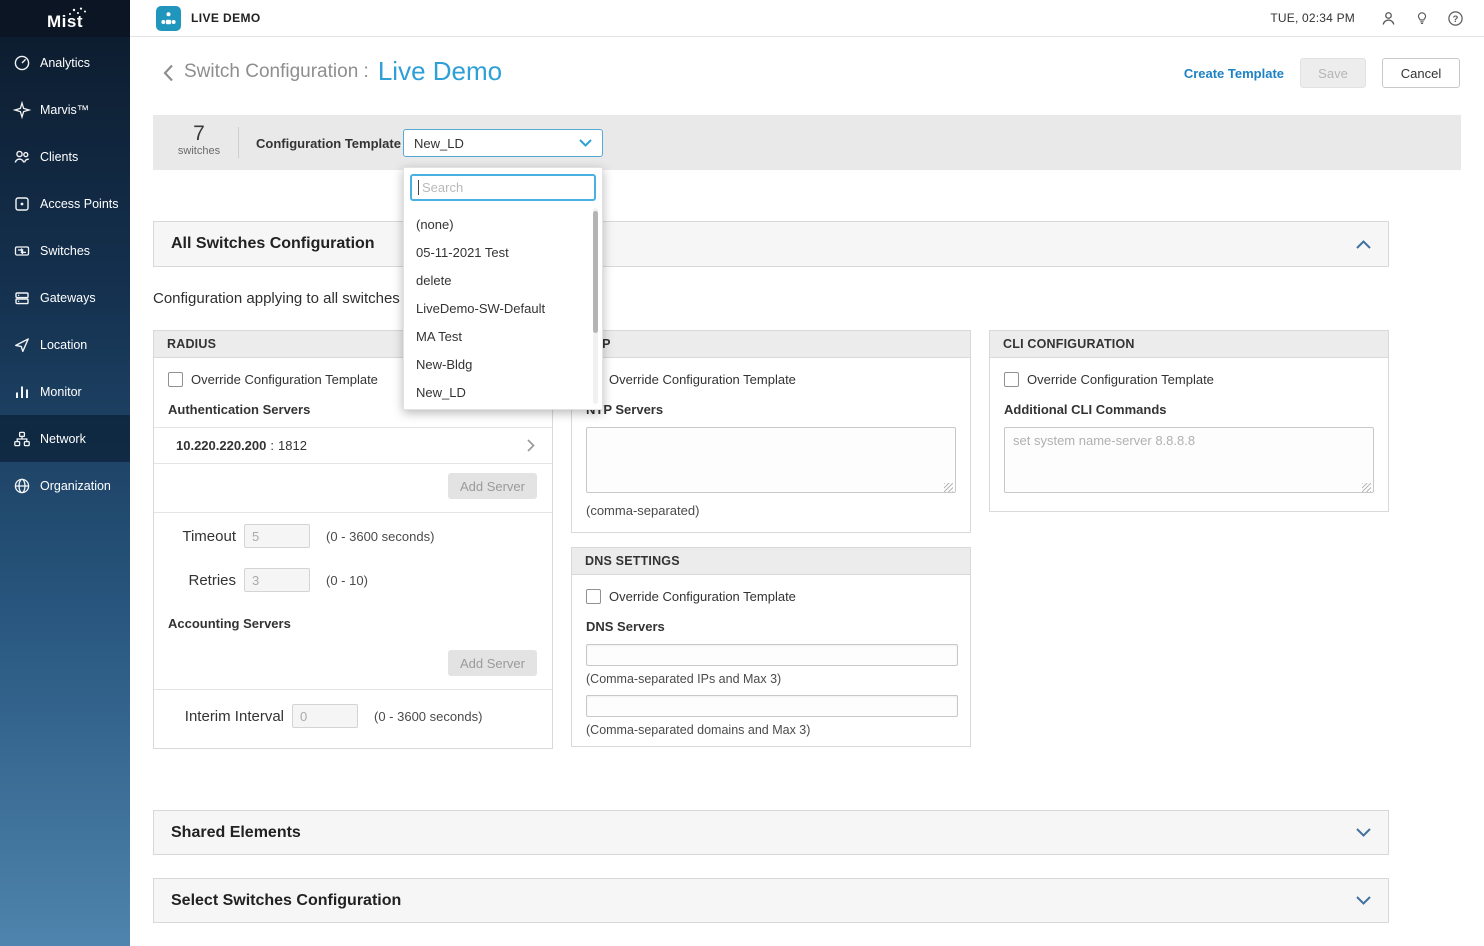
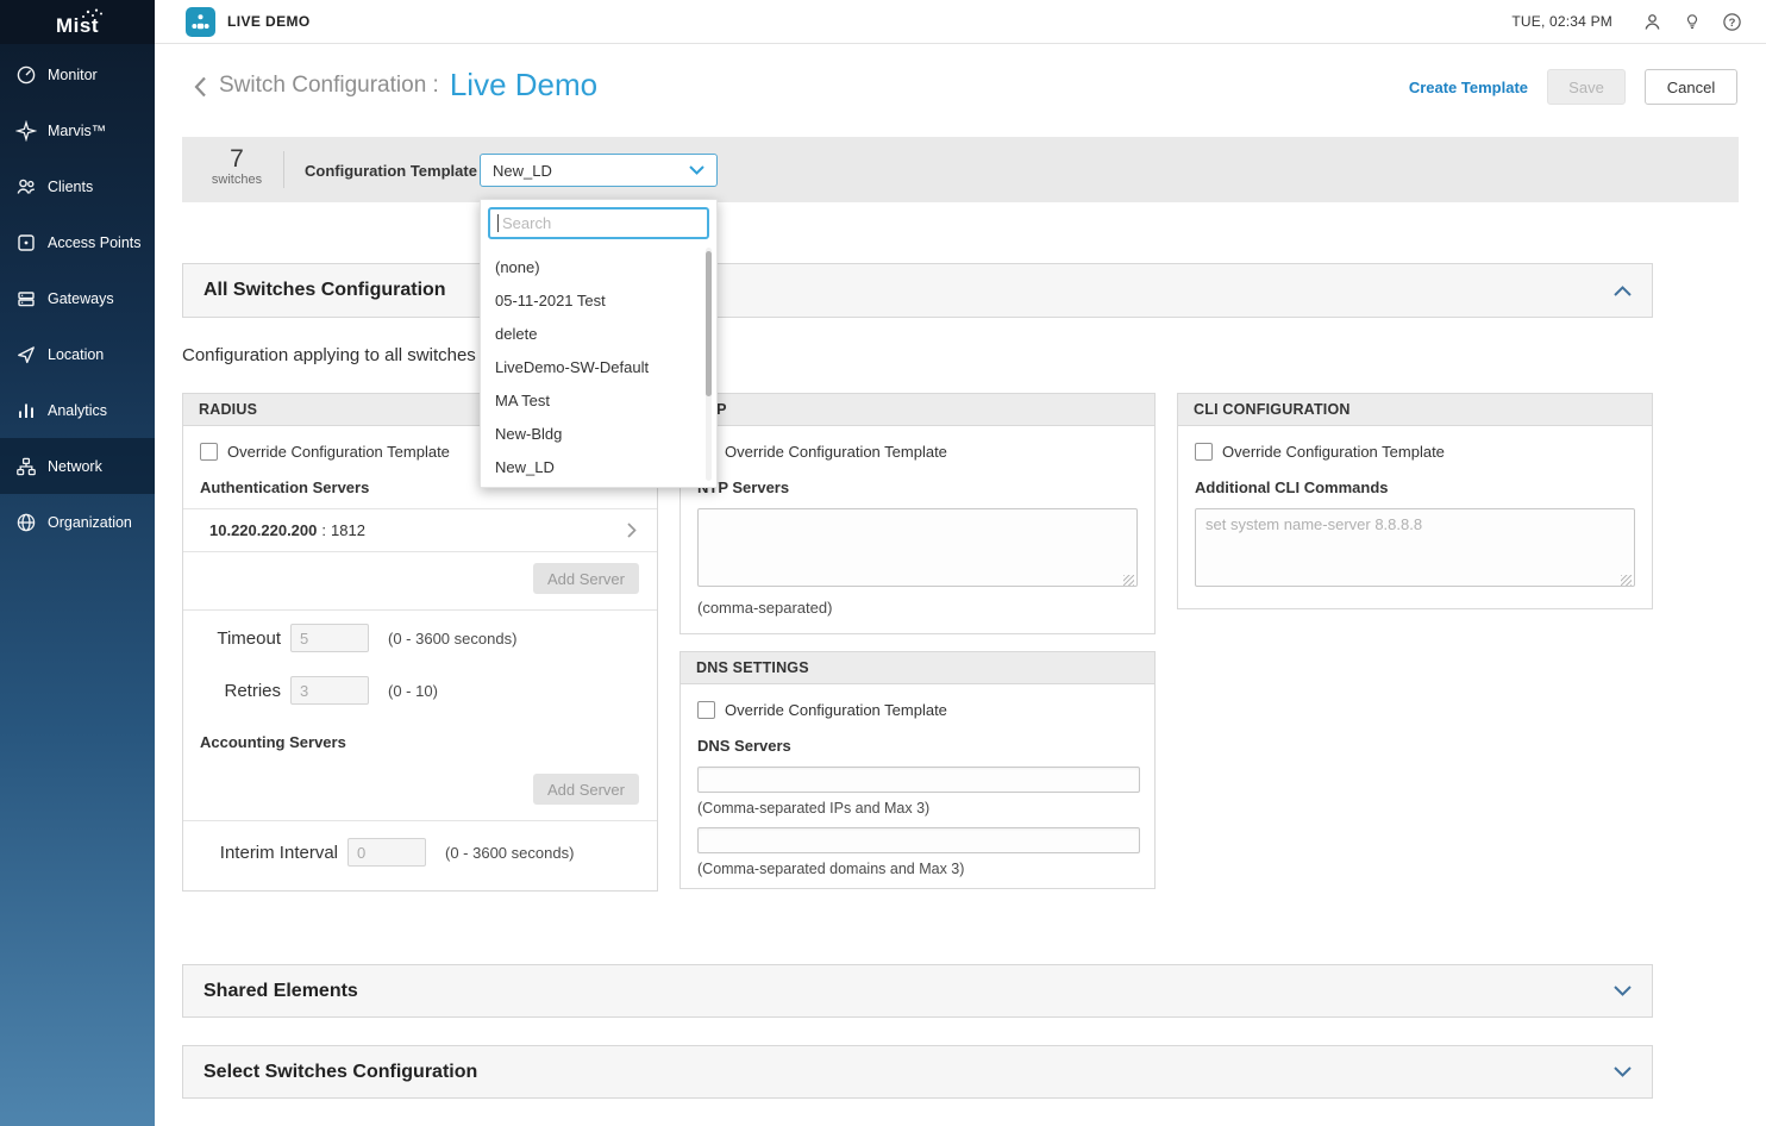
  Mist
- Analytics
+ Monitor
  Marvis™
  Clients
  Access Points
- Switches
  Gateways
  Location
- Monitor
+ Analytics
  Network
  Organization
  LIVE DEMO
  TUE, 02:34 PM
  ?
  Switch Configuration :
  Live Demo
  Create Template
  Save
  Cancel
  7
  switches
  Configuration Template
  New_LD
  All Switches Configuration
  RADIUS
  Override Configuration Template
  Authentication Servers
  10.220.220.200 : 1812
  Add Server
  Timeout
  5
  (0 - 3600 seconds)
  Retries
  3
  (0 - 10)
  Accounting Servers
  Add Server
  Interim Interval
  0
  (0 - 3600 seconds)
  Override Configuration Template
  P Servers
  (comma-separated)
  CLI CONFIGURATION
  Override Configuration Template
  Additional CLI Commands
  set system name-server 8.8.8.8
  DNS SETTINGS
  Override Configuration Template
  DNS Servers
  (Comma-separated IPs and Max 3)
  (Comma-separated domains and Max 3)
  Shared Elements
  Select Switches Configuration
  Search
  (none)
  05-11-2021 Test
  delete
  LiveDemo-SW-Default
  MA Test
  New-Bldg
  New_LD
